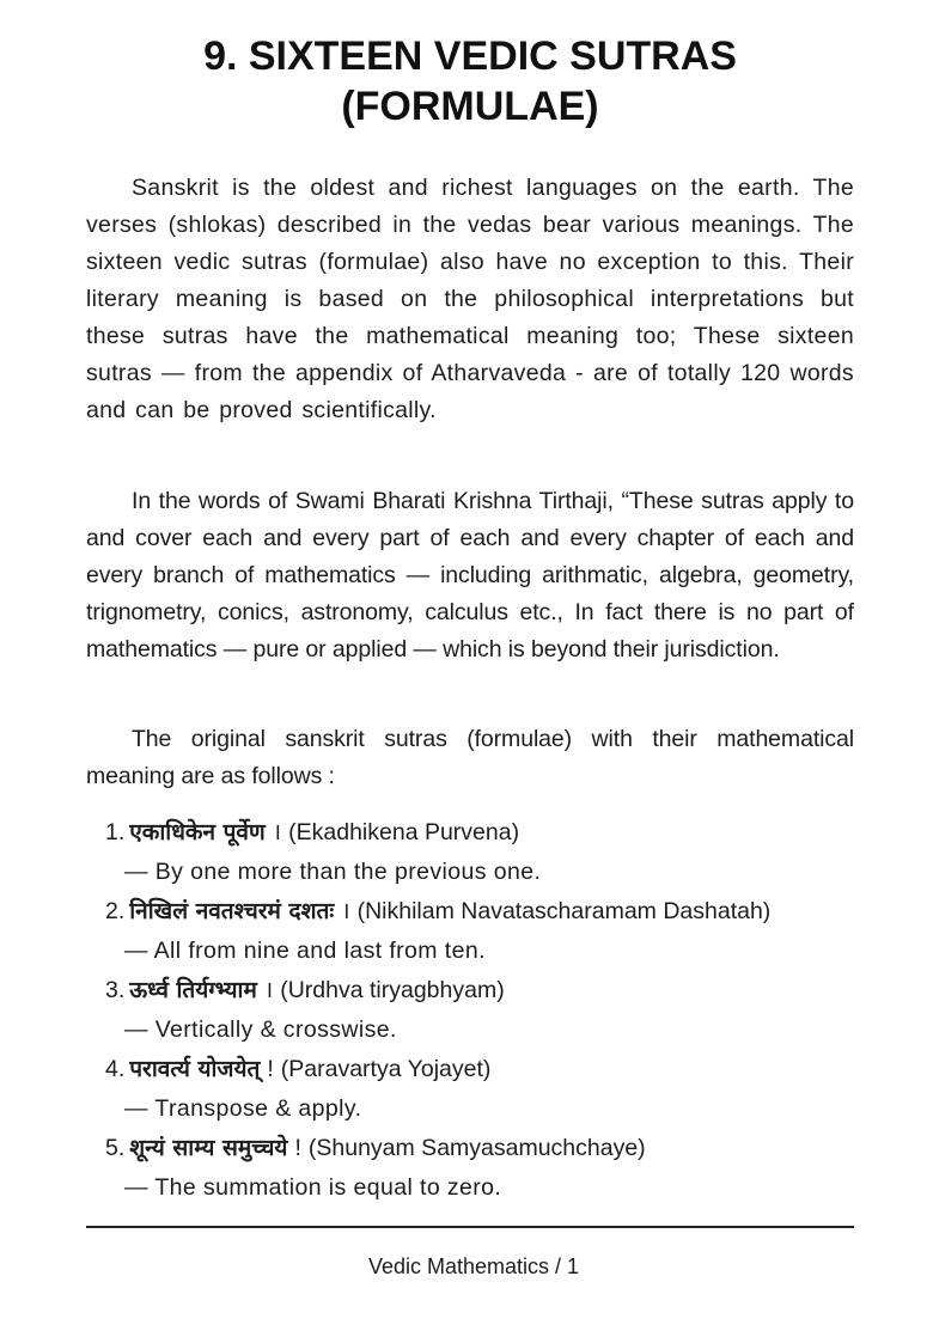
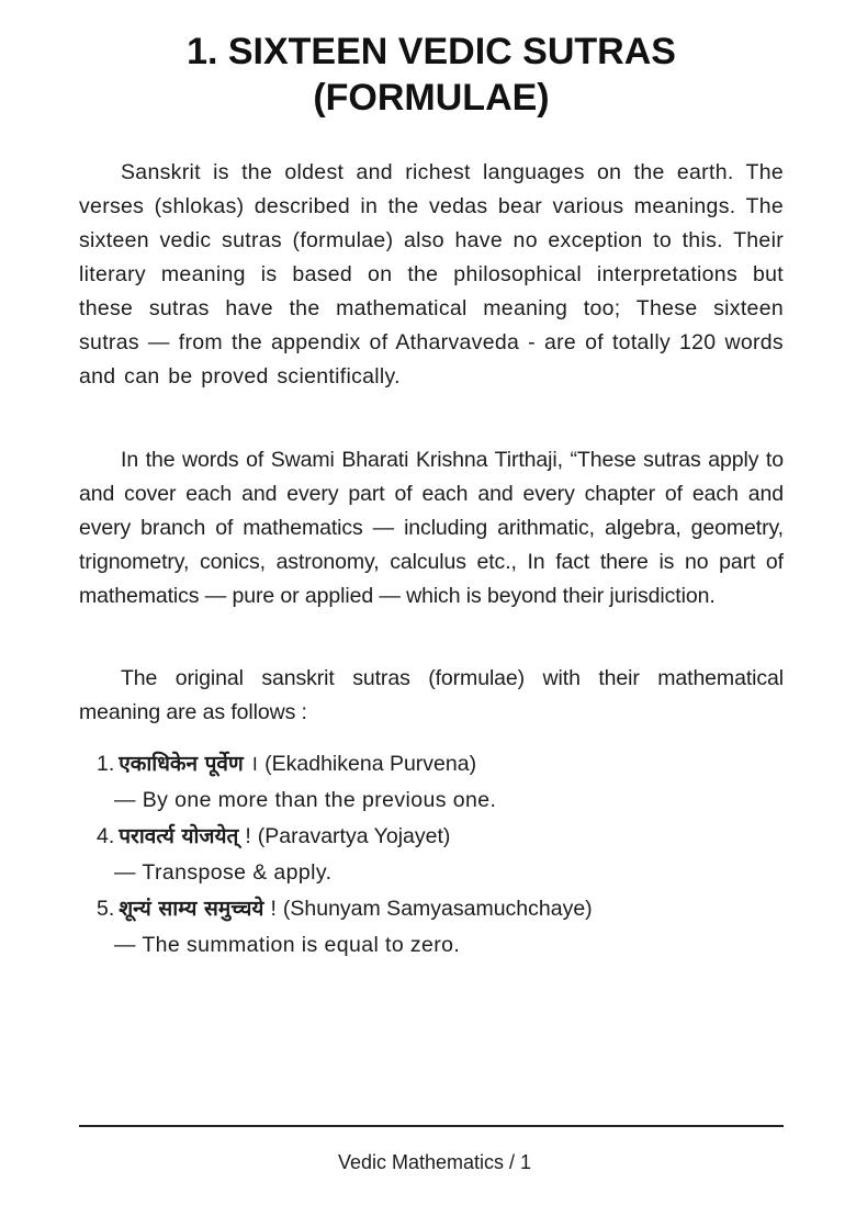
- 9. SIXTEEN VEDIC SUTRAS
+ 1. SIXTEEN VEDIC SUTRAS
  (FORMULAE)
  Sanskrit is the oldest and richest languages on the earth. The verses (shlokas) described in the vedas bear various meanings. The sixteen vedic sutras (formulae) also have no exception to this. Their literary meaning is based on the philosophical interpretations but these sutras have the mathematical meaning too; These sixteen sutras — from the appendix of Atharvaveda - are of totally 120 words and can be proved scientifically.
  In the words of Swami Bharati Krishna Tirthaji, “These sutras apply to and cover each and every part of each and every chapter of each and every branch of mathematics — including arithmatic, algebra, geometry, trignometry, conics, astronomy, calculus etc., In fact there is no part of mathematics — pure or applied — which is beyond their jurisdiction.
  The original sanskrit sutras (formulae) with their mathematical meaning are as follows :
  1. एकाधिकेन पूर्वेण । (Ekadhikena Purvena)
  — By one more than the previous one.
- 2. निखिलं नवतश्चरमं दशतः । (Nikhilam Navatascharamam Dashatah)
- — All from nine and last from ten.
- 3. ऊर्ध्व तिर्यग्भ्याम । (Urdhva tiryagbhyam)
- — Vertically & crosswise.
  4. परावर्त्य योजयेत् ! (Paravartya Yojayet)
  — Transpose & apply.
  5. शून्यं साम्य समुच्चये ! (Shunyam Samyasamuchchaye)
  — The summation is equal to zero.
  Vedic Mathematics / 1
